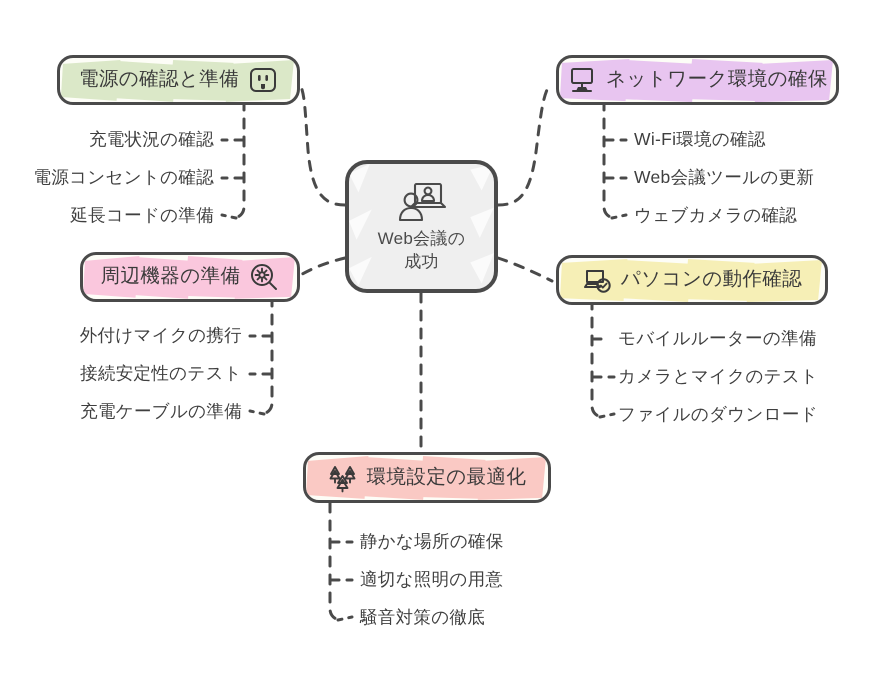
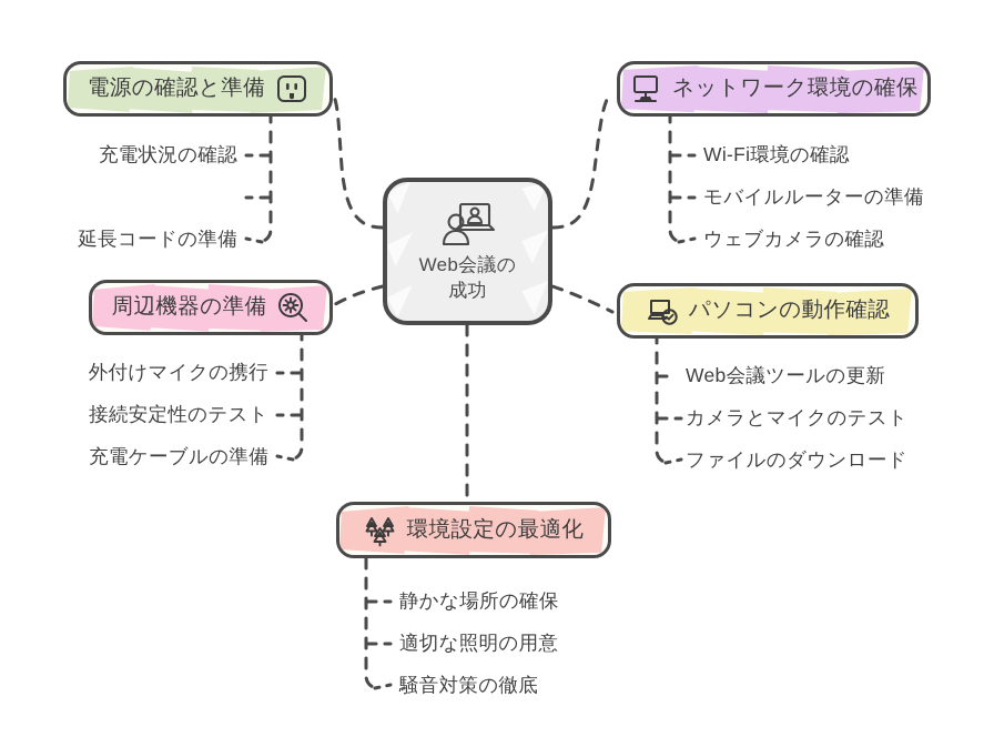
  Web会議の
  成功
  電源の確認と準備
  ネットワーク環境の確保
  周辺機器の準備
  パソコンの動作確認
  環境設定の最適化
  充電状況の確認
- 電源コンセントの確認
  延長コードの準備
  外付けマイクの携行
  接続安定性のテスト
  充電ケーブルの準備
  Wi-Fi環境の確認
- Web会議ツールの更新
+ モバイルルーターの準備
  ウェブカメラの確認
- モバイルルーターの準備
+ Web会議ツールの更新
  カメラとマイクのテスト
  ファイルのダウンロード
  静かな場所の確保
  適切な照明の用意
  騒音対策の徹底
